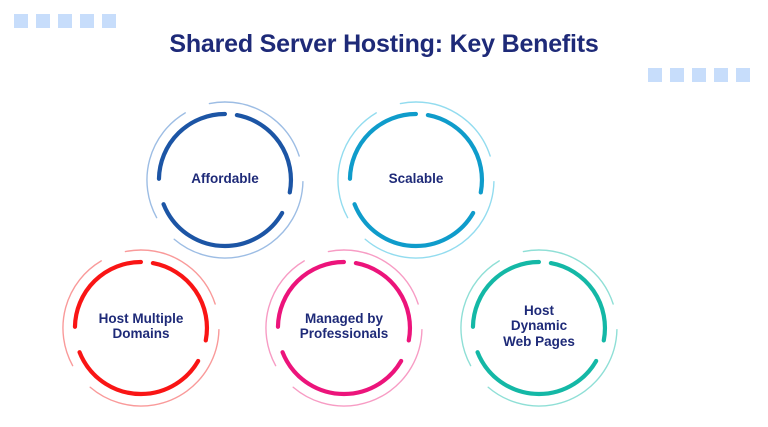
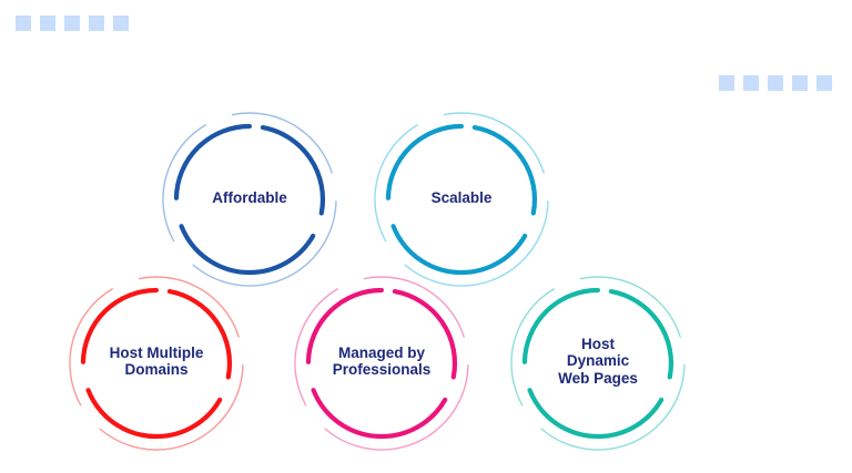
- Shared Server Hosting: Key Benefits
  Affordable
  Scalable
  Host Multiple
  Domains
  Managed by
  Professionals
  Host
  Dynamic
  Web Pages
